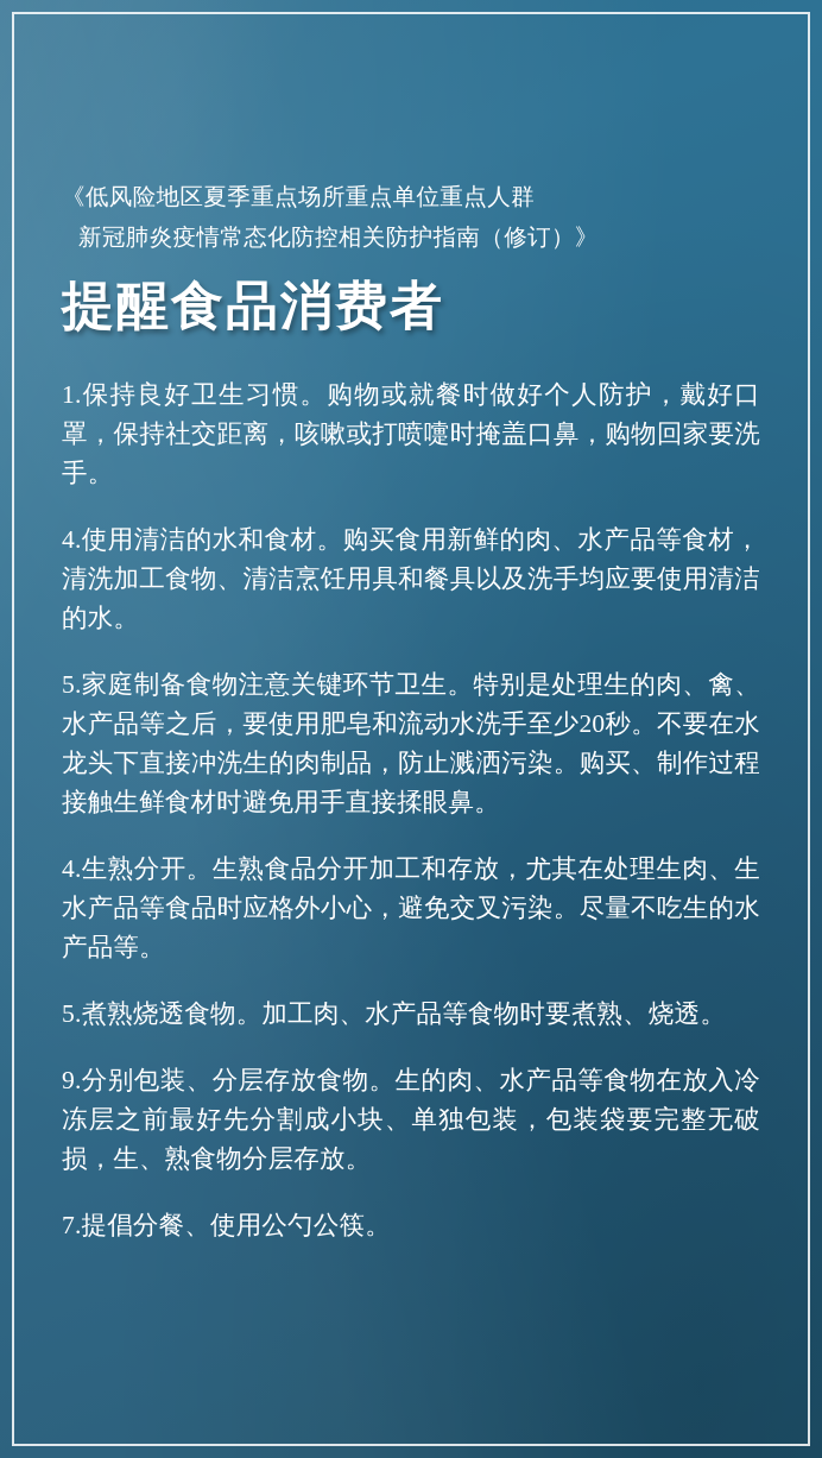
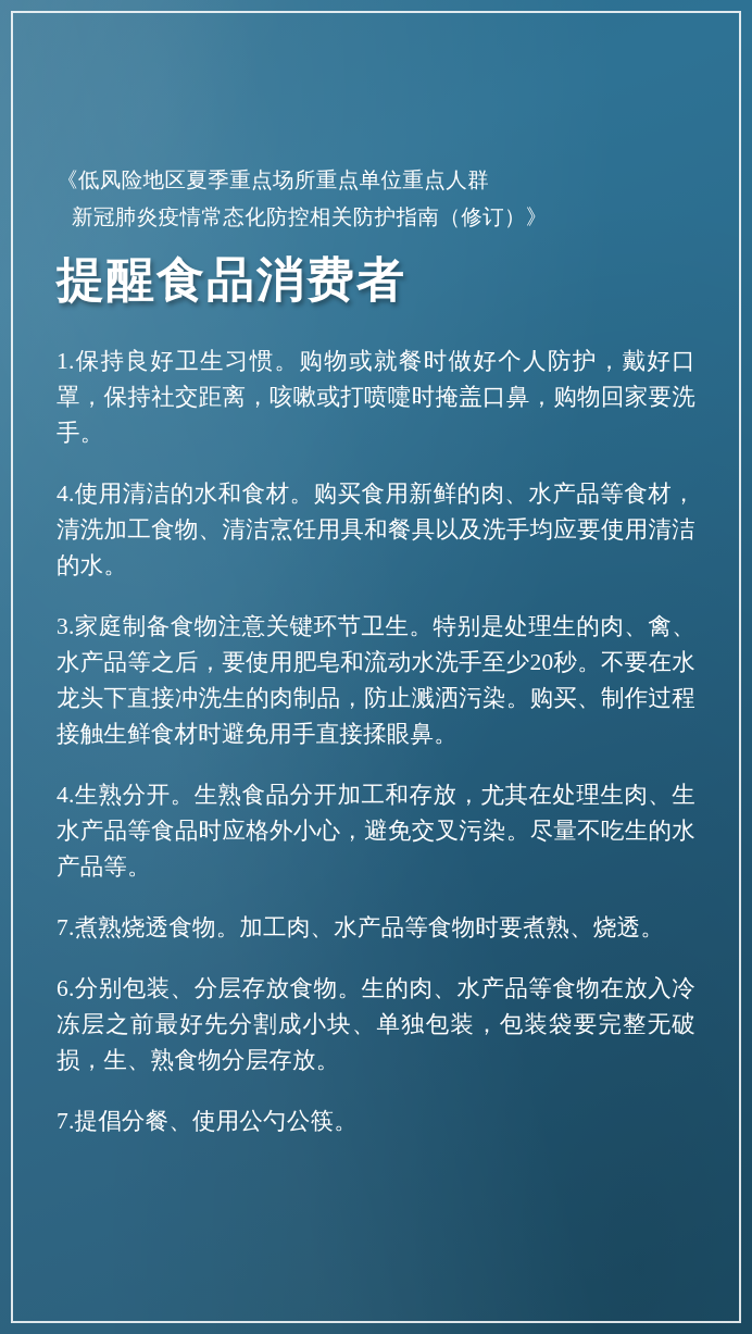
  《低风险地区夏季重点场所重点单位重点人群
  新冠肺炎疫情常态化防控相关防护指南（修订）》
  提醒食品消费者
  1.保持良好卫生习惯。购物或就餐时做好个人防护，戴好口罩，保持社交距离，咳嗽或打喷嚏时掩盖口鼻，购物回家要洗手。
  4.使用清洁的水和食材。购买食用新鲜的肉、水产品等食材，清洗加工食物、清洁烹饪用具和餐具以及洗手均应要使用清洁的水。
- 5.家庭制备食物注意关键环节卫生。特别是处理生的肉、禽、水产品等之后，要使用肥皂和流动水洗手至少20秒。不要在水龙头下直接冲洗生的肉制品，防止溅洒污染。购买、制作过程接触生鲜食材时避免用手直接揉眼鼻。
+ 3.家庭制备食物注意关键环节卫生。特别是处理生的肉、禽、水产品等之后，要使用肥皂和流动水洗手至少20秒。不要在水龙头下直接冲洗生的肉制品，防止溅洒污染。购买、制作过程接触生鲜食材时避免用手直接揉眼鼻。
  4.生熟分开。生熟食品分开加工和存放，尤其在处理生肉、生水产品等食品时应格外小心，避免交叉污染。尽量不吃生的水产品等。
- 5.煮熟烧透食物。加工肉、水产品等食物时要煮熟、烧透。
+ 7.煮熟烧透食物。加工肉、水产品等食物时要煮熟、烧透。
- 9.分别包装、分层存放食物。生的肉、水产品等食物在放入冷冻层之前最好先分割成小块、单独包装，包装袋要完整无破损，生、熟食物分层存放。
+ 6.分别包装、分层存放食物。生的肉、水产品等食物在放入冷冻层之前最好先分割成小块、单独包装，包装袋要完整无破损，生、熟食物分层存放。
  7.提倡分餐、使用公勺公筷。
